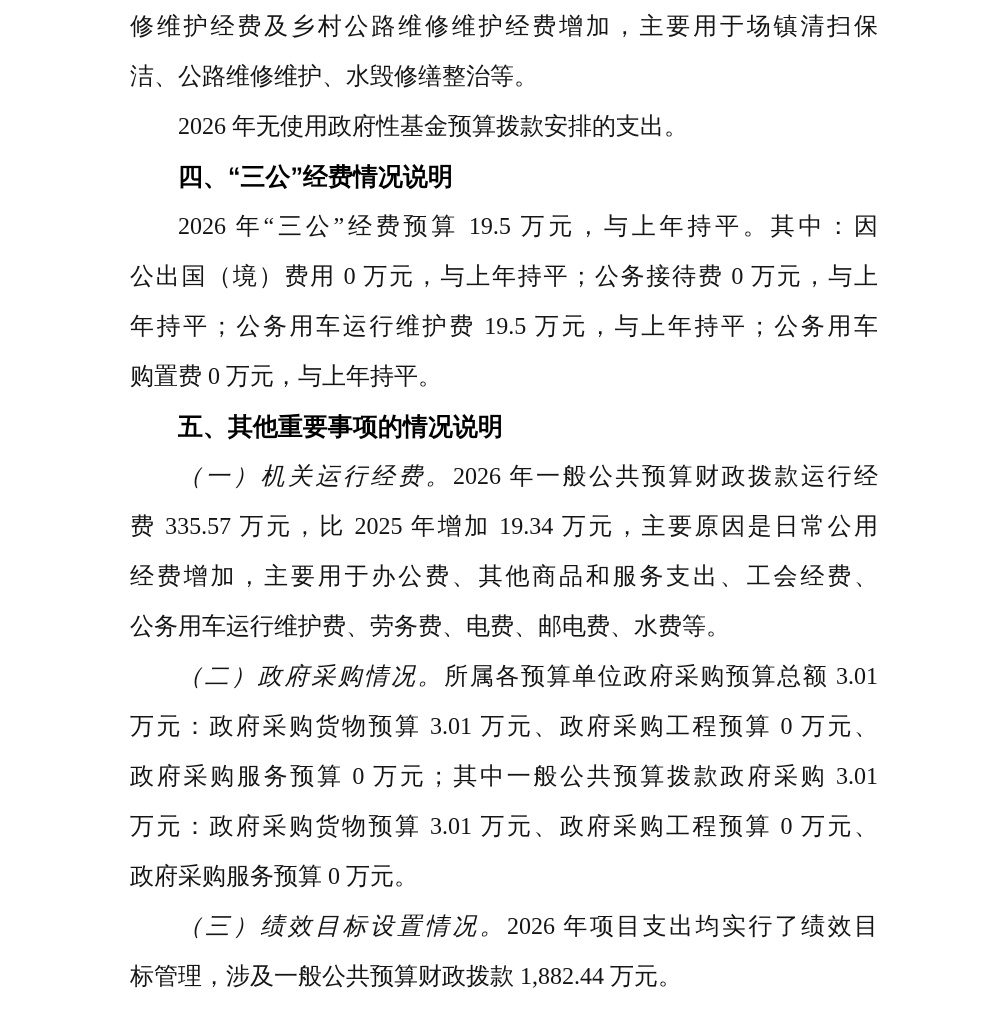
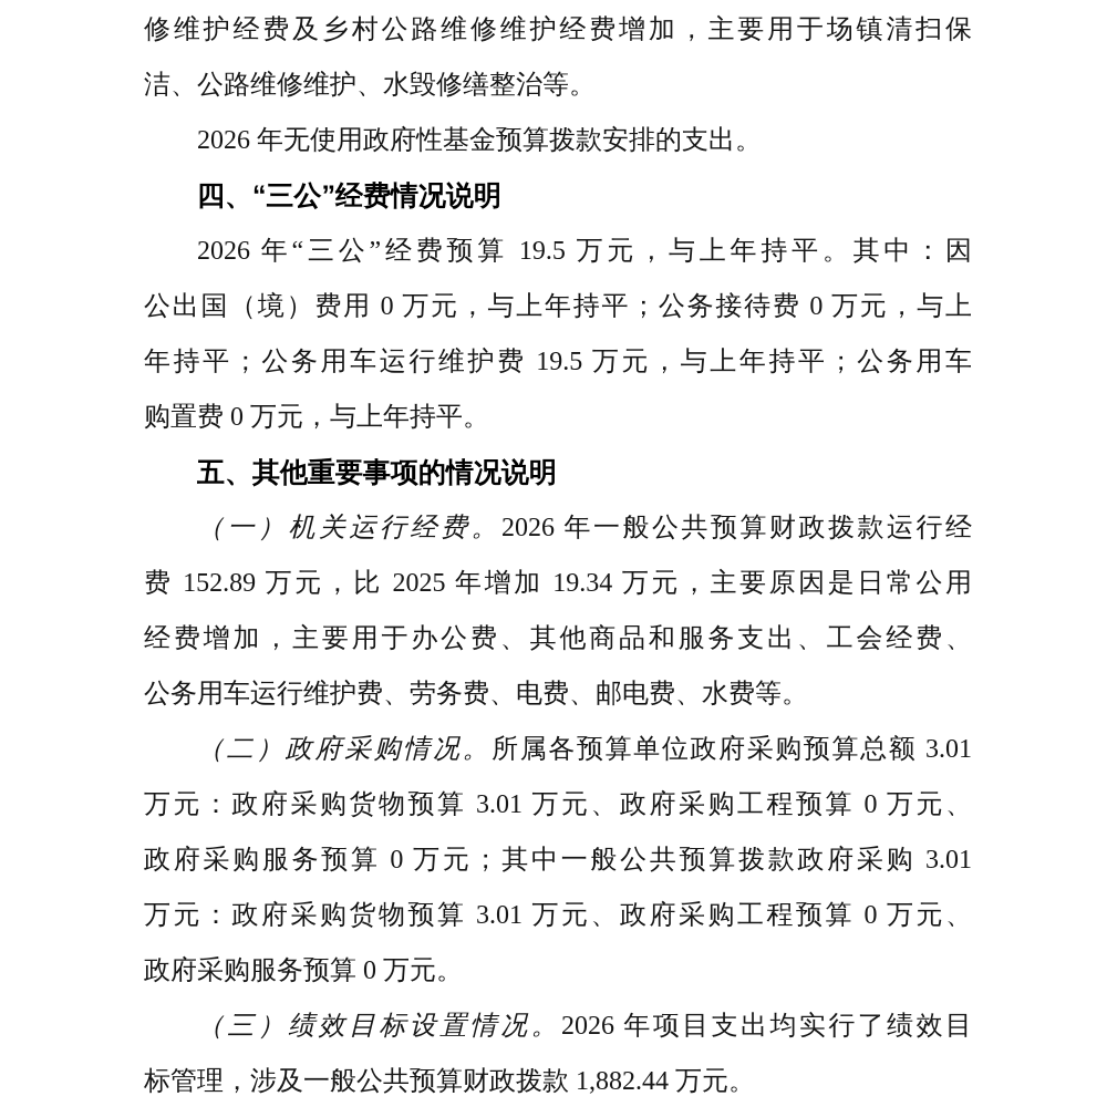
  修维护经费及乡村公路维修维护经费增加，主要用于场镇清扫保
  洁、公路维修维护、水毁修缮整治等。
  2026 年无使用政府性基金预算拨款安排的支出。
  四、“三公”经费情况说明
  2026 年“三公”经费预算 19.5 万元，与上年持平。其中：因
  公出国（境）费用 0 万元，与上年持平；公务接待费 0 万元，与上
  年持平；公务用车运行维护费 19.5 万元，与上年持平；公务用车
  购置费 0 万元，与上年持平。
  五、其他重要事项的情况说明
  （一）机关运行经费。2026 年一般公共预算财政拨款运行经
- 费 335.57 万元，比 2025 年增加 19.34 万元，主要原因是日常公用
+ 费 152.89 万元，比 2025 年增加 19.34 万元，主要原因是日常公用
  经费增加，主要用于办公费、其他商品和服务支出、工会经费、
  公务用车运行维护费、劳务费、电费、邮电费、水费等。
  （二）政府采购情况。所属各预算单位政府采购预算总额 3.01
  万元：政府采购货物预算 3.01 万元、政府采购工程预算 0 万元、
  政府采购服务预算 0 万元；其中一般公共预算拨款政府采购 3.01
  万元：政府采购货物预算 3.01 万元、政府采购工程预算 0 万元、
  政府采购服务预算 0 万元。
  （三）绩效目标设置情况。2026 年项目支出均实行了绩效目
  标管理，涉及一般公共预算财政拨款 1,882.44 万元。
